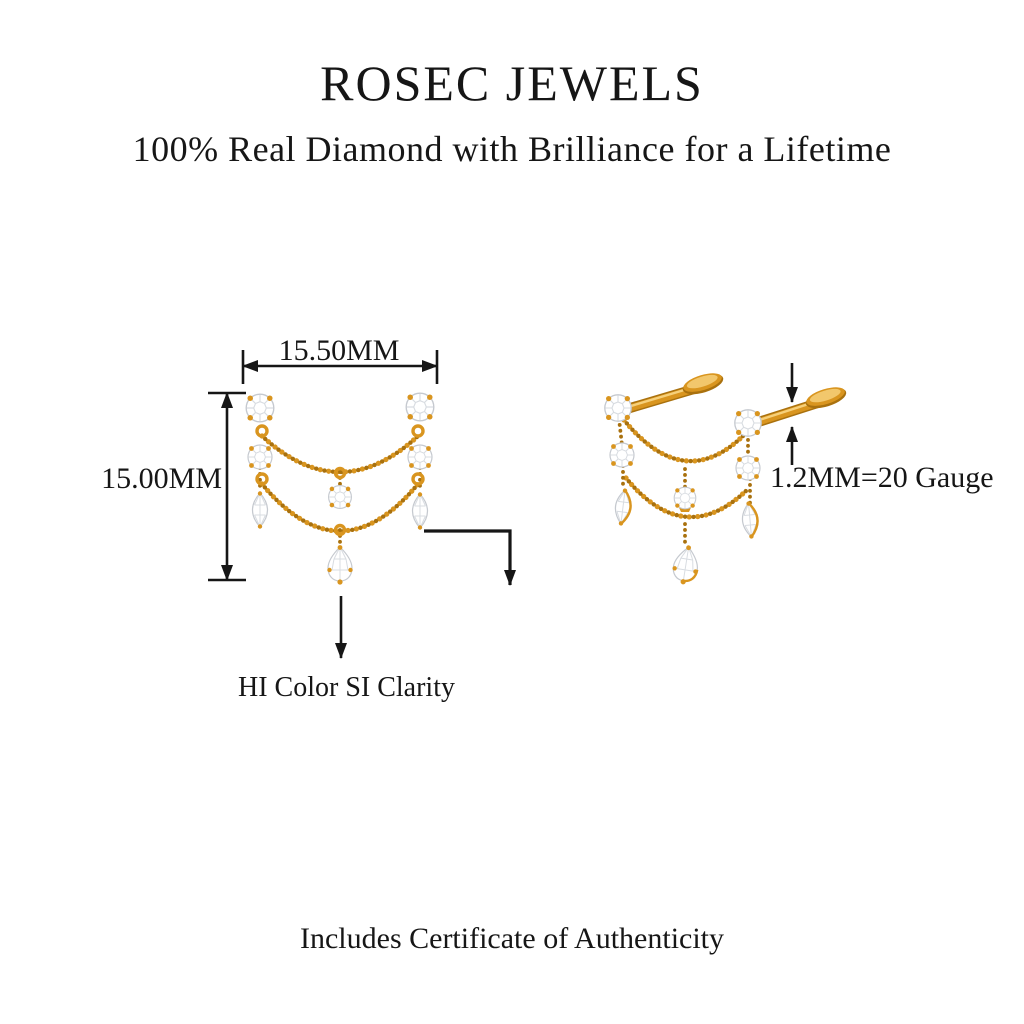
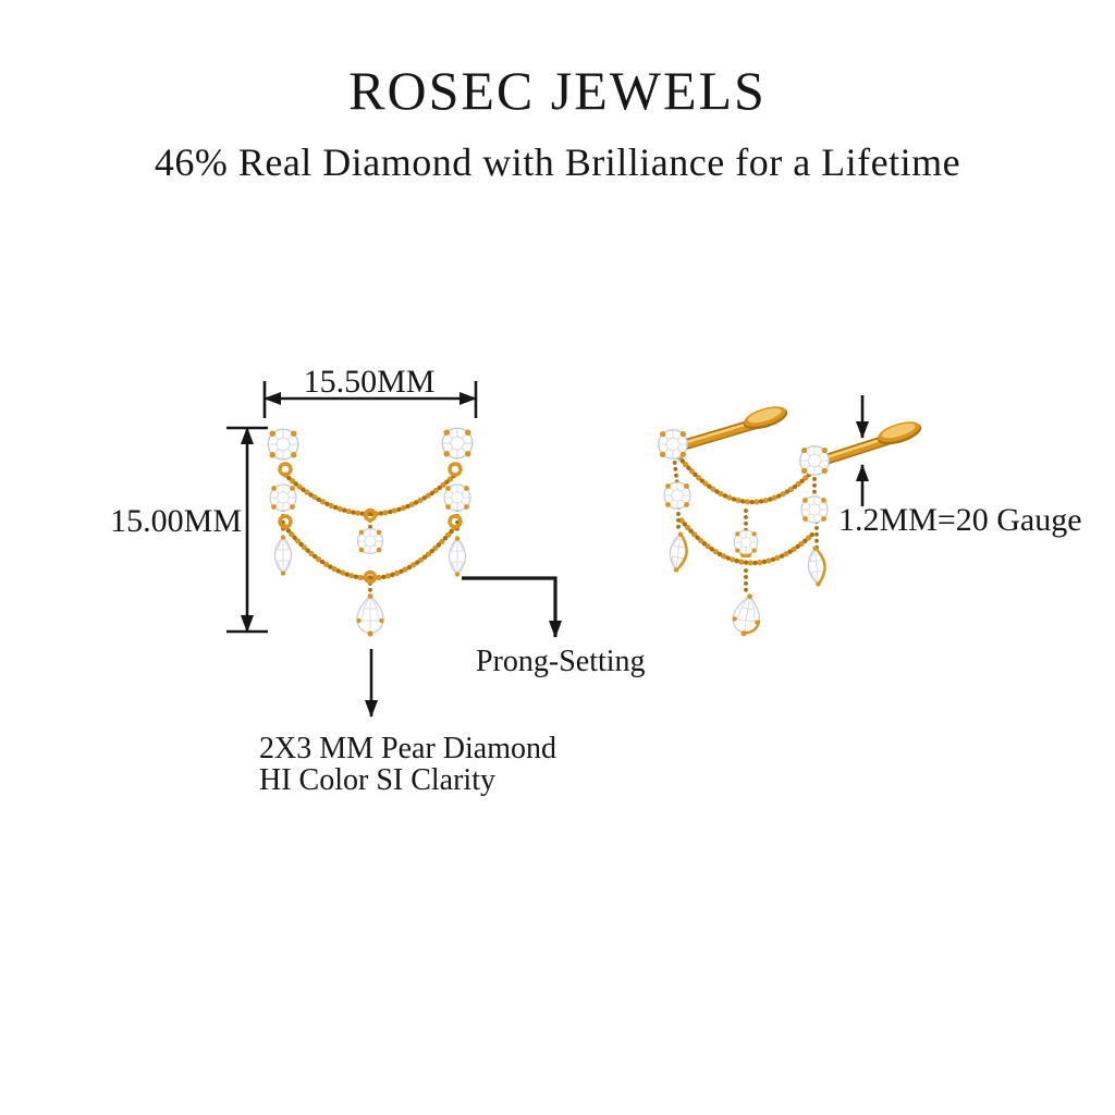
  ROSEC JEWELS
- 100% Real Diamond with Brilliance for a Lifetime
+ 46% Real Diamond with Brilliance for a Lifetime
  15.50MM
  15.00MM
  1.2MM=20 Gauge
+ Prong-Setting
+ 2X3 MM Pear Diamond
  HI Color SI Clarity
- Includes Certificate of Authenticity
